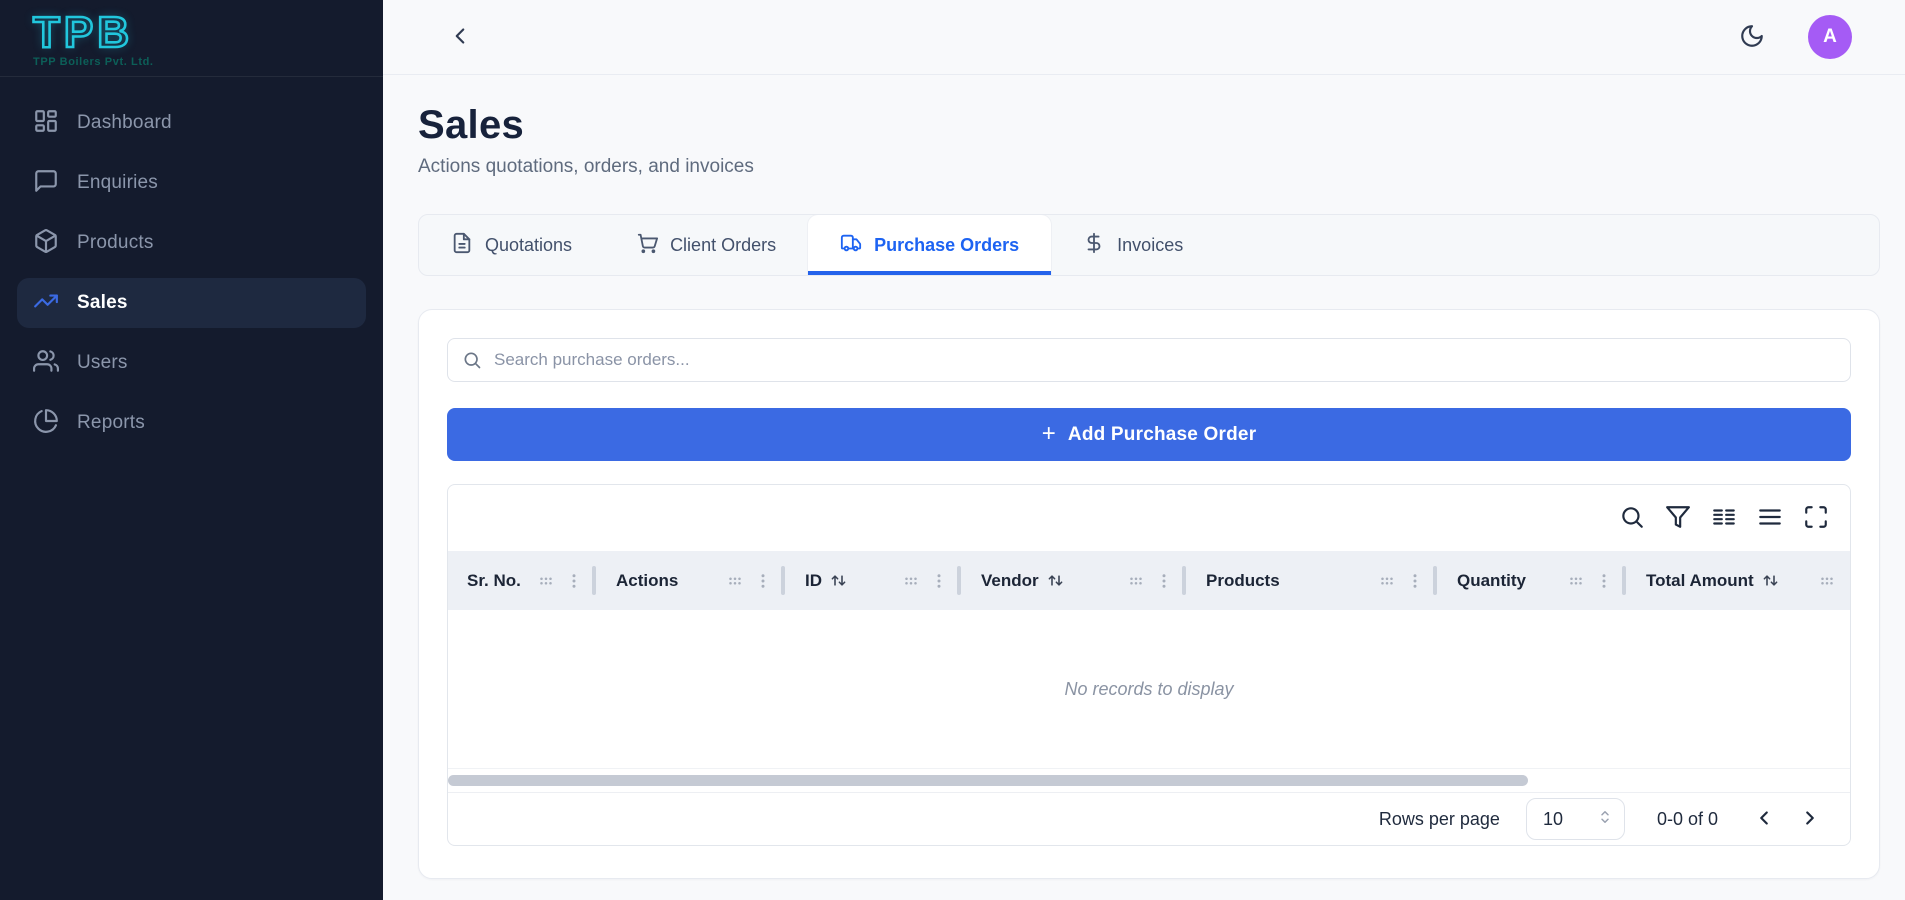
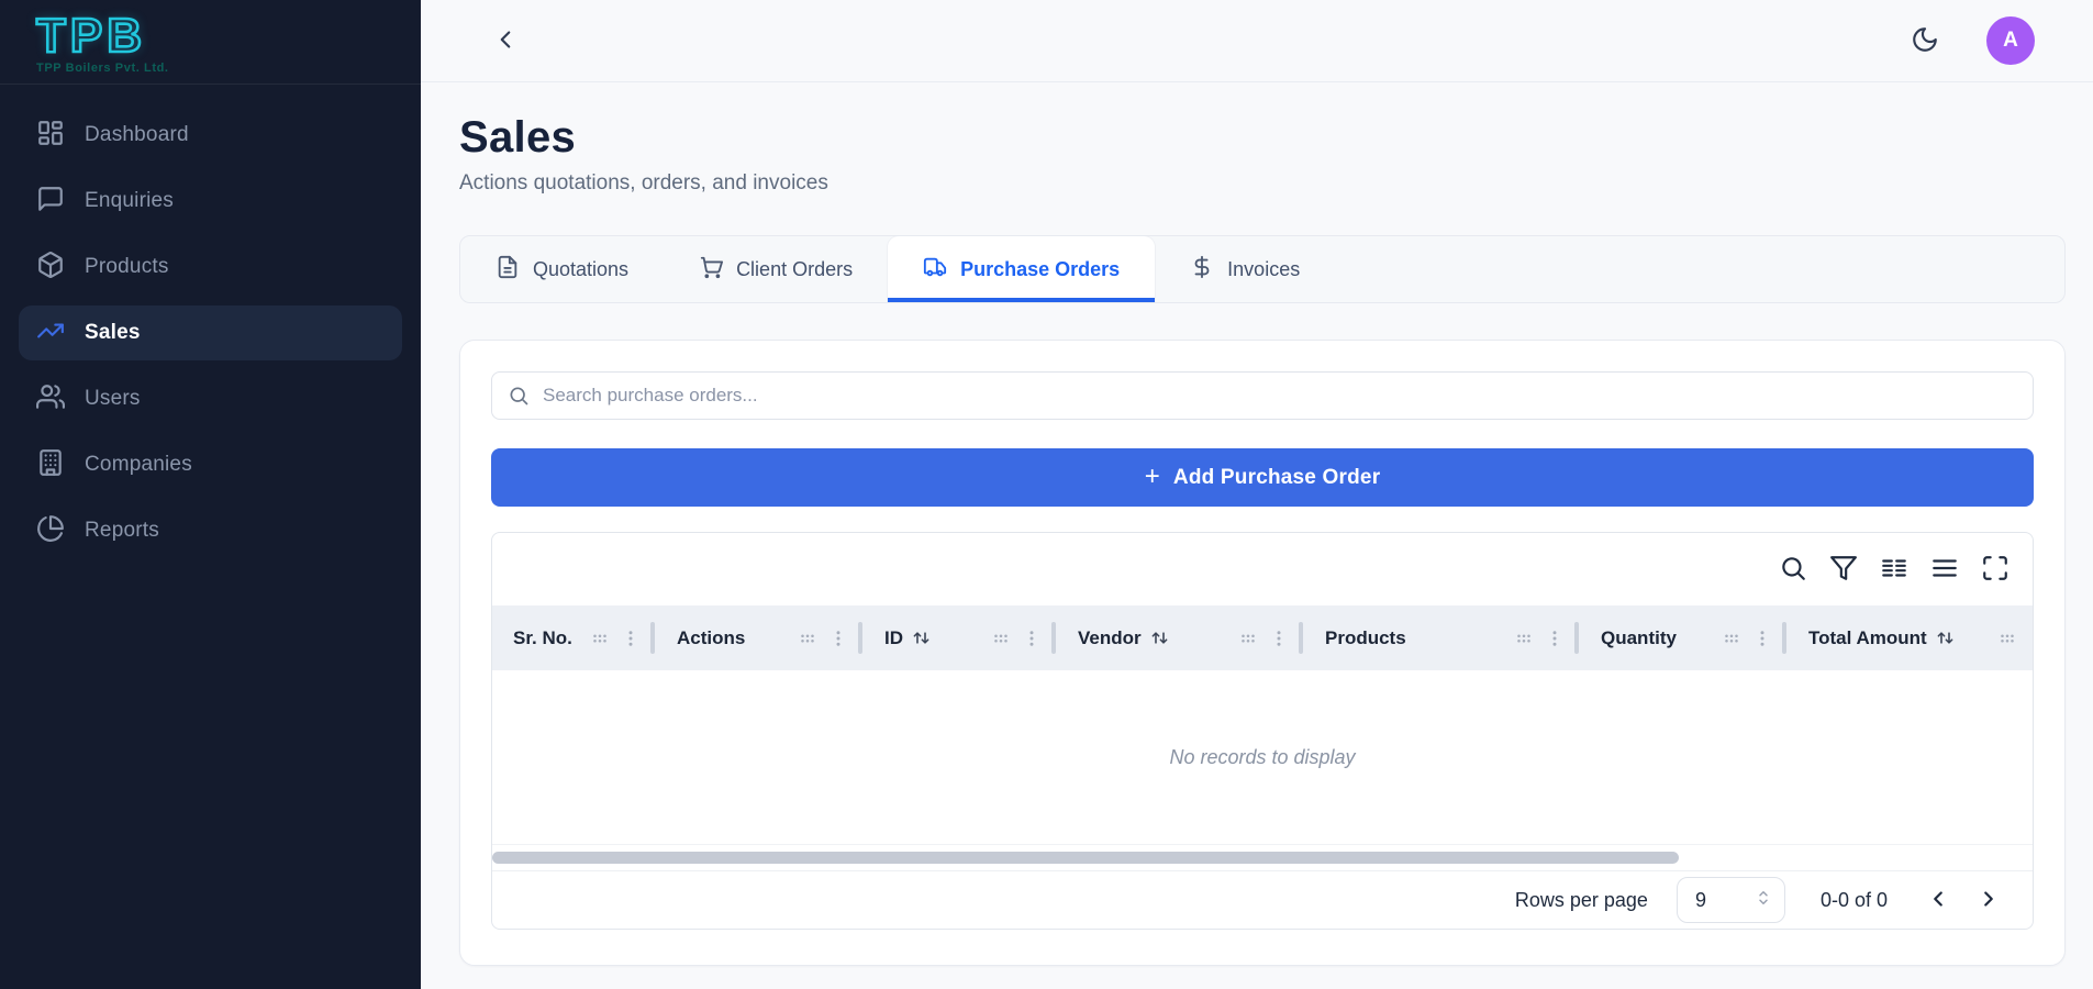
  TPB
  TPP Boilers Pvt. Ltd.
  Dashboard
  Enquiries
  Products
  Sales
  Users
+ Companies
  Reports
  A
  Sales
  Actions quotations, orders, and invoices
  Quotations
  Client Orders
  Purchase Orders
  Invoices
  Search purchase orders...
  Add Purchase Order
  Sr. No.
  Actions
  ID
  Vendor
  Products
  Quantity
  Total Amount
  No records to display
  Rows per page
- 10
+ 9
  0-0 of 0
